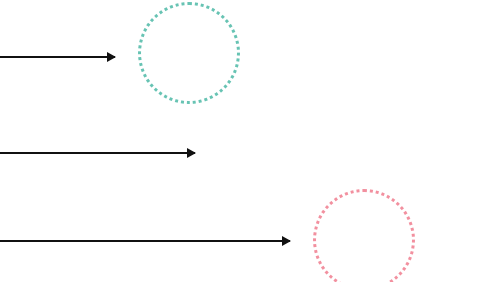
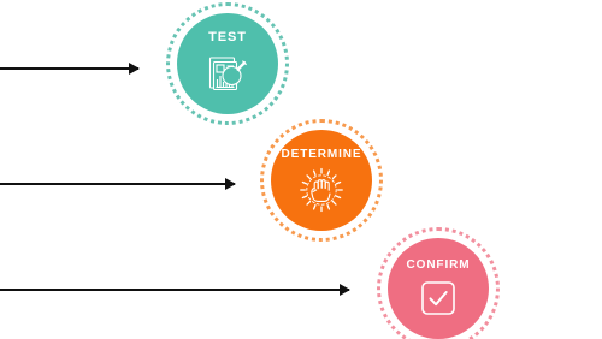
+ TEST
+ DETERMINE
+ CONFIRM
